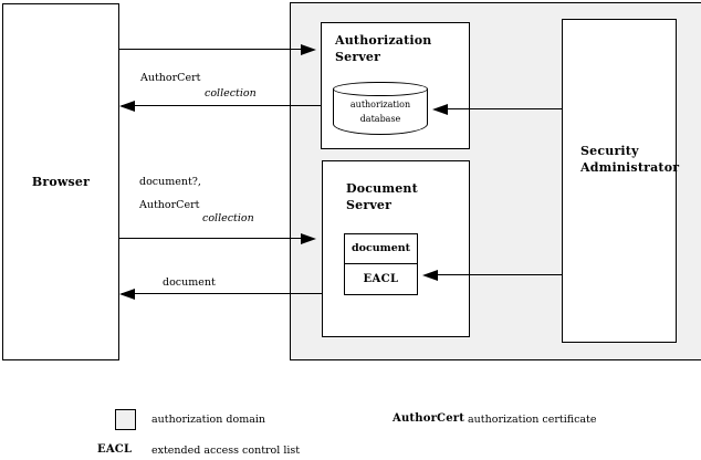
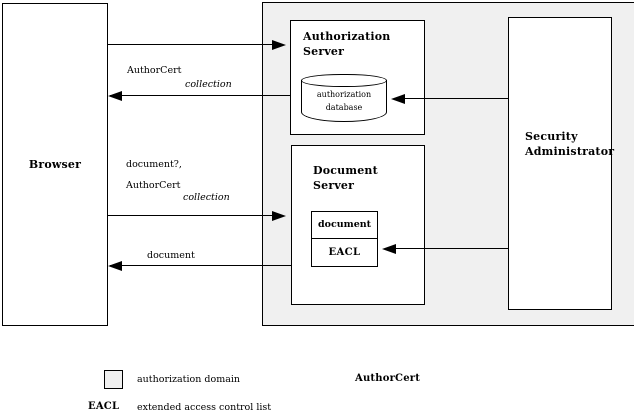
  Browser
  Authorization
  Server
  authorization
  database
  Document
  Server
  document
  EACL
  Security
  Administrator
  AuthorCert
  collection
  document?,
  AuthorCert
  collection
  document
  authorization domain
  AuthorCert
- authorization certificate
  EACL
  extended access control list
